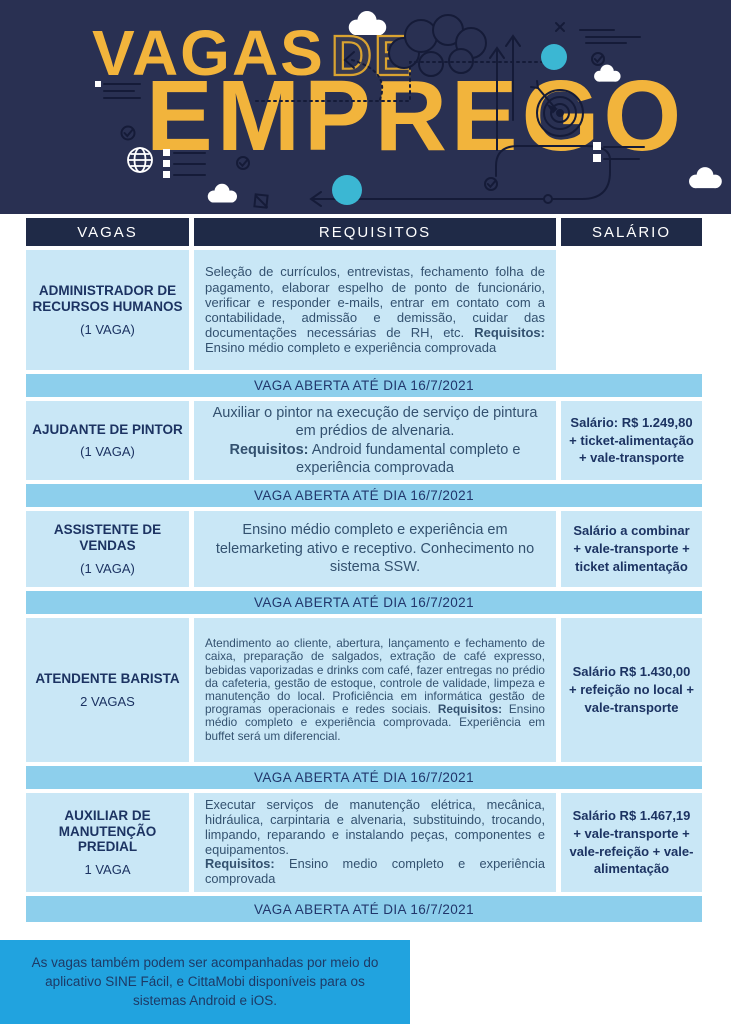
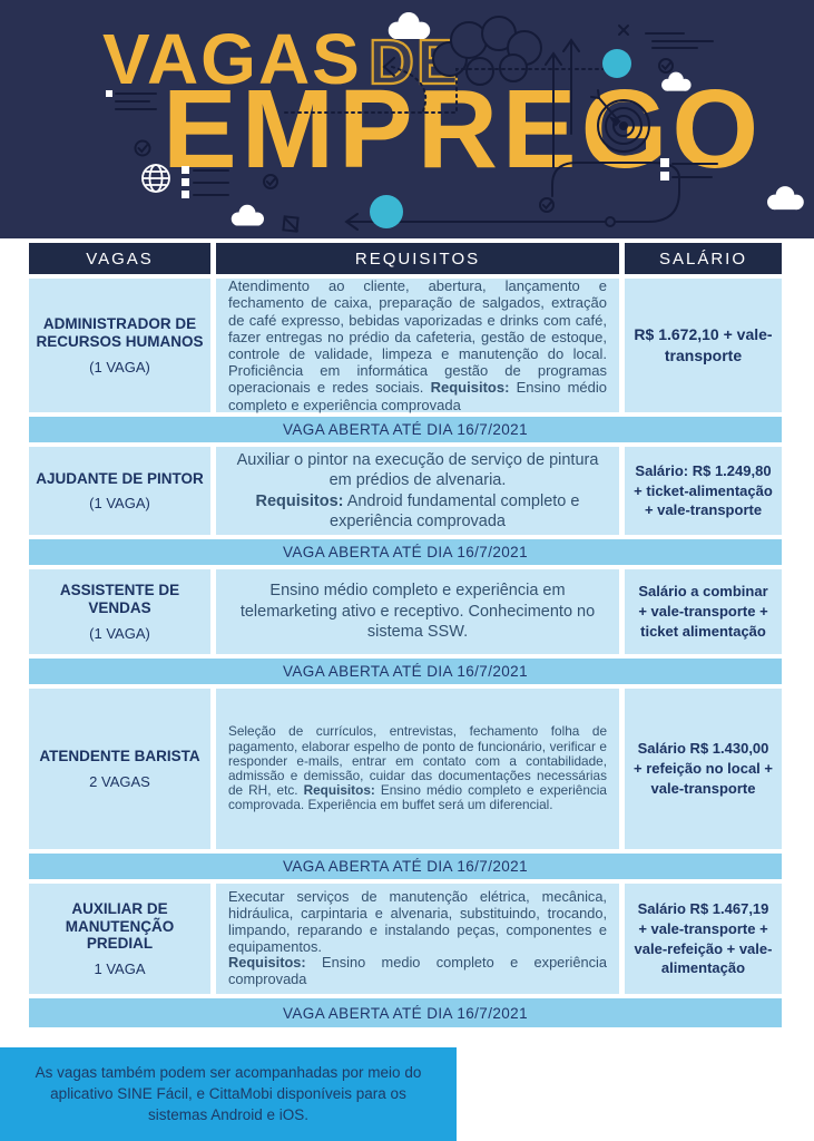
  VAGASD
  EMPREO
  VAGAS
  REQUISITOS
  SALÁRIO
  ADMINISTRADOR DE RECURSOS HUMANOS
  (1 VAGA)
- Seleção de currículos, entrevistas, fechamento folha de pagamento, elaborar espelho de ponto de funcionário, verificar e responder e-mails, entrar em contato com a contabilidade, admissão e demissão, cuidar das documentações necessárias de RH, etc. Requisitos: Ensino médio completo e experiência comprovada
+ Atendimento ao cliente, abertura, lançamento e fechamento de caixa, preparação de salgados, extração de café expresso, bebidas vaporizadas e drinks com café, fazer entregas no prédio da cafeteria, gestão de estoque, controle de validade, limpeza e manutenção do local. Proficiência em informática gestão de programas operacionais e redes sociais. Requisitos: Ensino médio completo e experiência comprovada
+ R$ 1.672,10 + vale-transporte
  VAGA ABERTA ATÉ DIA 16/7/2021
  AJUDANTE DE PINTOR
  (1 VAGA)
  Auxiliar o pintor na execução de serviço de pintura em prédios de alvenaria.
  Requisitos: Android fundamental completo e experiência comprovada
  Salário: R$ 1.249,80 + ticket-alimentação + vale-transporte
  VAGA ABERTA ATÉ DIA 16/7/2021
  ASSISTENTE DE VENDAS
  (1 VAGA)
  Ensino médio completo e experiência em telemarketing ativo e receptivo. Conhecimento no sistema SSW.
  Salário a combinar + vale-transporte + ticket alimentação
  VAGA ABERTA ATÉ DIA 16/7/2021
  ATENDENTE BARISTA
  2 VAGAS
- Atendimento ao cliente, abertura, lançamento e fechamento de caixa, preparação de salgados, extração de café expresso, bebidas vaporizadas e drinks com café, fazer entregas no prédio da cafeteria, gestão de estoque, controle de validade, limpeza e manutenção do local. Proficiência em informática gestão de programas operacionais e redes sociais. Requisitos: Ensino médio completo e experiência comprovada. Experiência em buffet será um diferencial.
+ Seleção de currículos, entrevistas, fechamento folha de pagamento, elaborar espelho de ponto de funcionário, verificar e responder e-mails, entrar em contato com a contabilidade, admissão e demissão, cuidar das documentações necessárias de RH, etc. Requisitos: Ensino médio completo e experiência comprovada. Experiência em buffet será um diferencial.
  Salário R$ 1.430,00 + refeição no local + vale-transporte
  VAGA ABERTA ATÉ DIA 16/7/2021
  AUXILIAR DE MANUTENÇÃO PREDIAL
  1 VAGA
  Executar serviços de manutenção elétrica, mecânica, hidráulica, carpintaria e alvenaria, substituindo, trocando, limpando, reparando e instalando peças, componentes e equipamentos.
  Requisitos: Ensino medio completo e experiência comprovada
  Salário R$ 1.467,19 + vale-transporte + vale-refeição + vale-alimentação
  VAGA ABERTA ATÉ DIA 16/7/2021
  As vagas também podem ser acompanhadas por meio do aplicativo SINE Fácil, e CittaMobi disponíveis para os sistemas Android e iOS.
